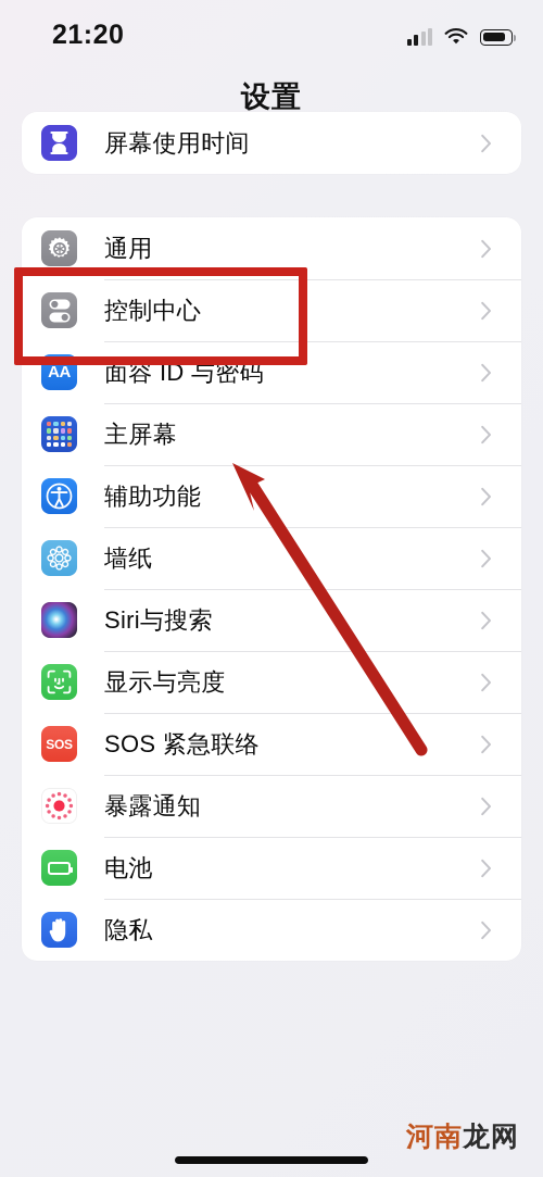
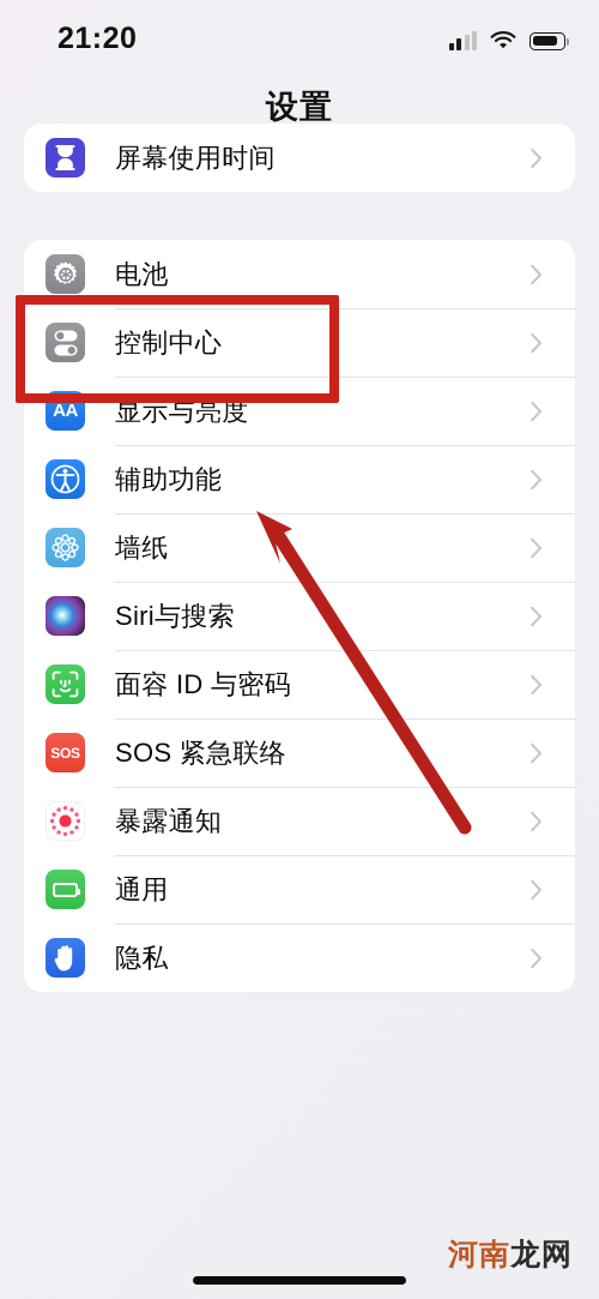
  21:20
  设置
  屏幕使用时间
- 通用
+ 电池
  控制中心
  AA
- 面容 ID 与密码
+ 显示与亮度
- 主屏幕
  辅助功能
  墙纸
  Siri与搜索
- 显示与亮度
+ 面容 ID 与密码
  SOS
  SOS 紧急联络
  暴露通知
- 电池
+ 通用
  隐私
  河南龙网
